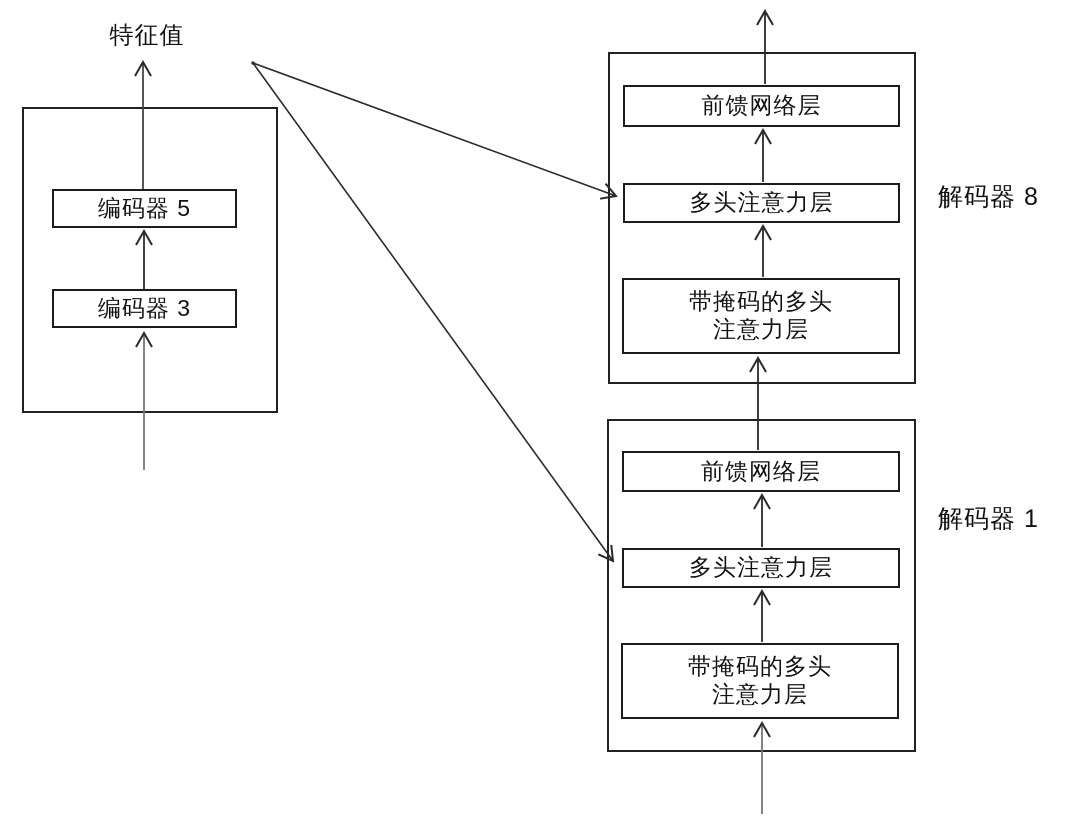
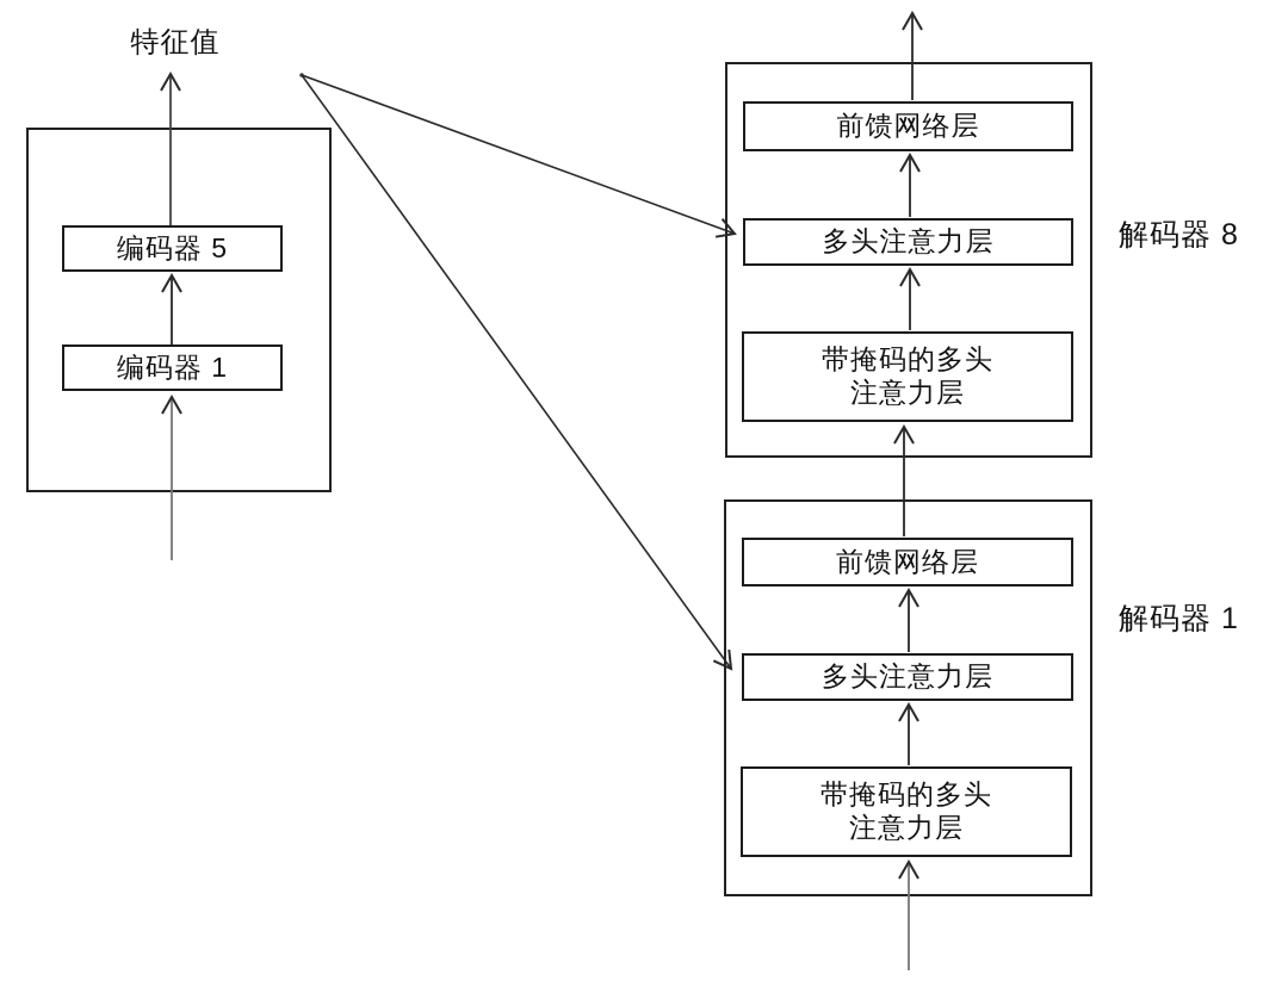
  特征值
  编码器 5
- 编码器 3
+ 编码器 1
  前馈网络层
  多头注意力层
  带掩码的多头
  注意力层
  解码器 8
  前馈网络层
  多头注意力层
  带掩码的多头
  注意力层
  解码器 1
